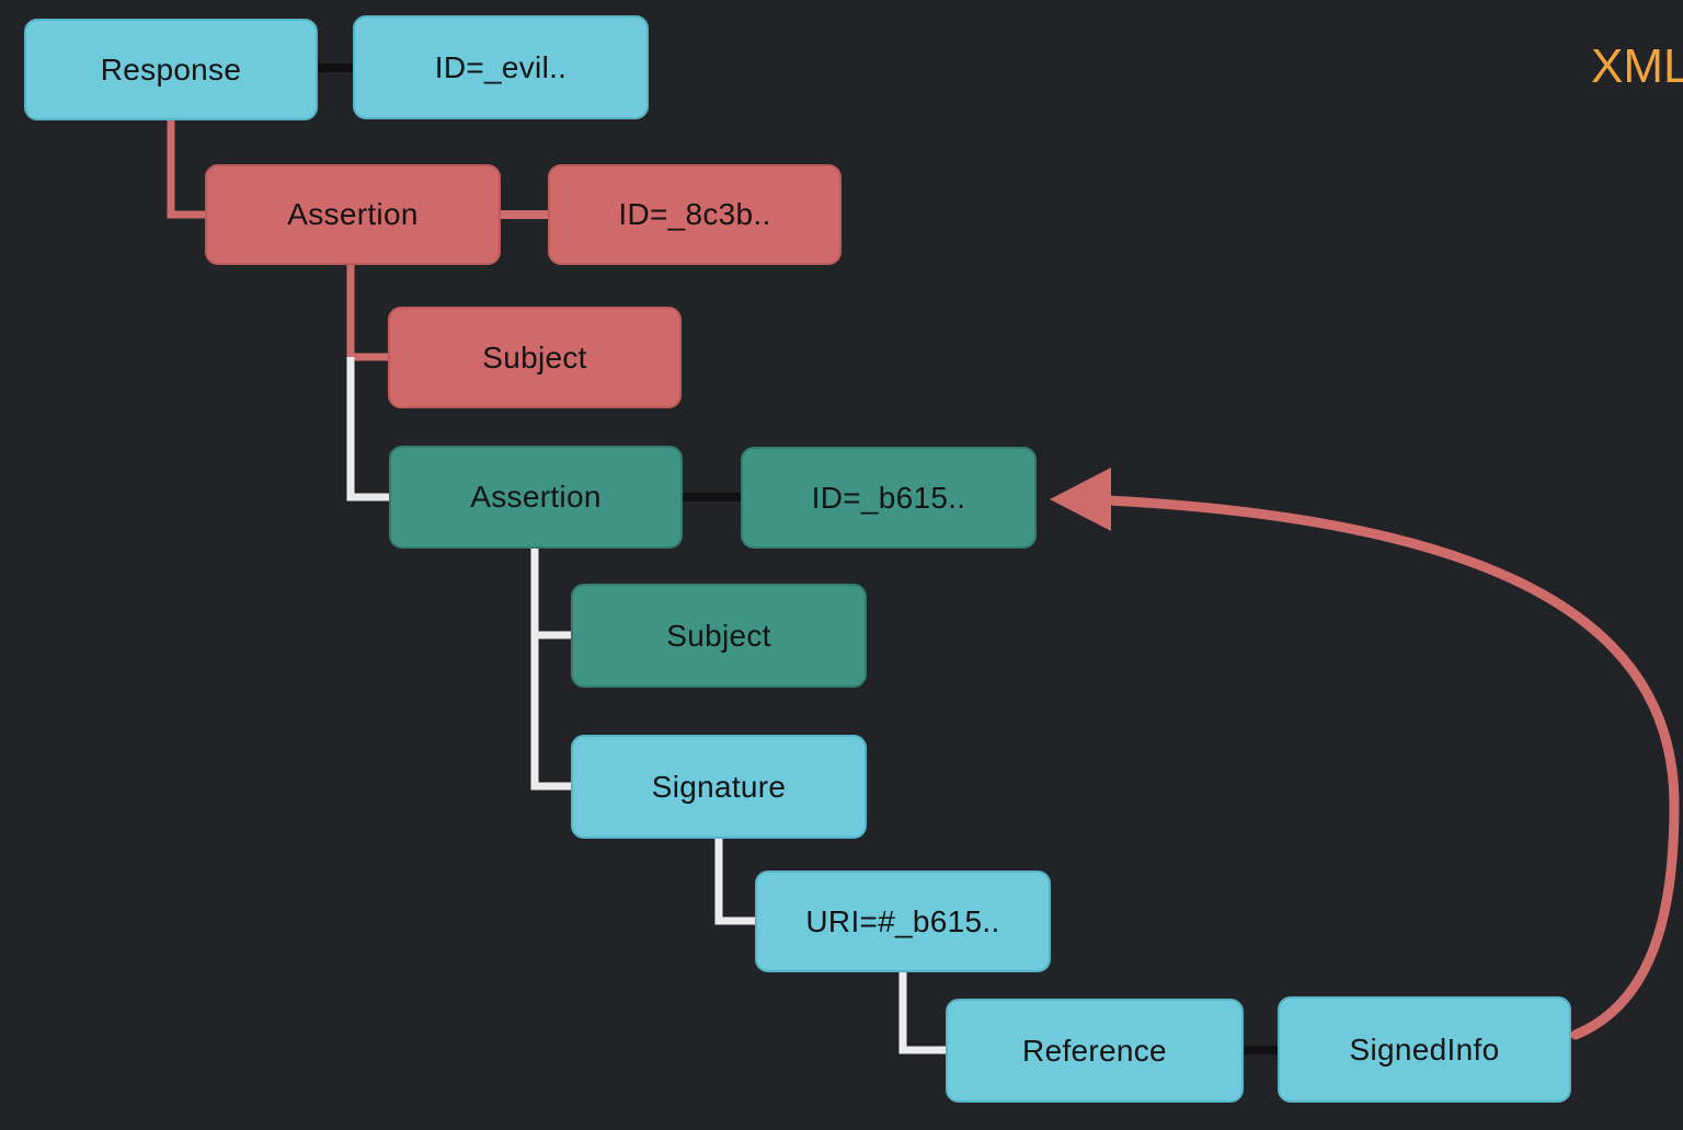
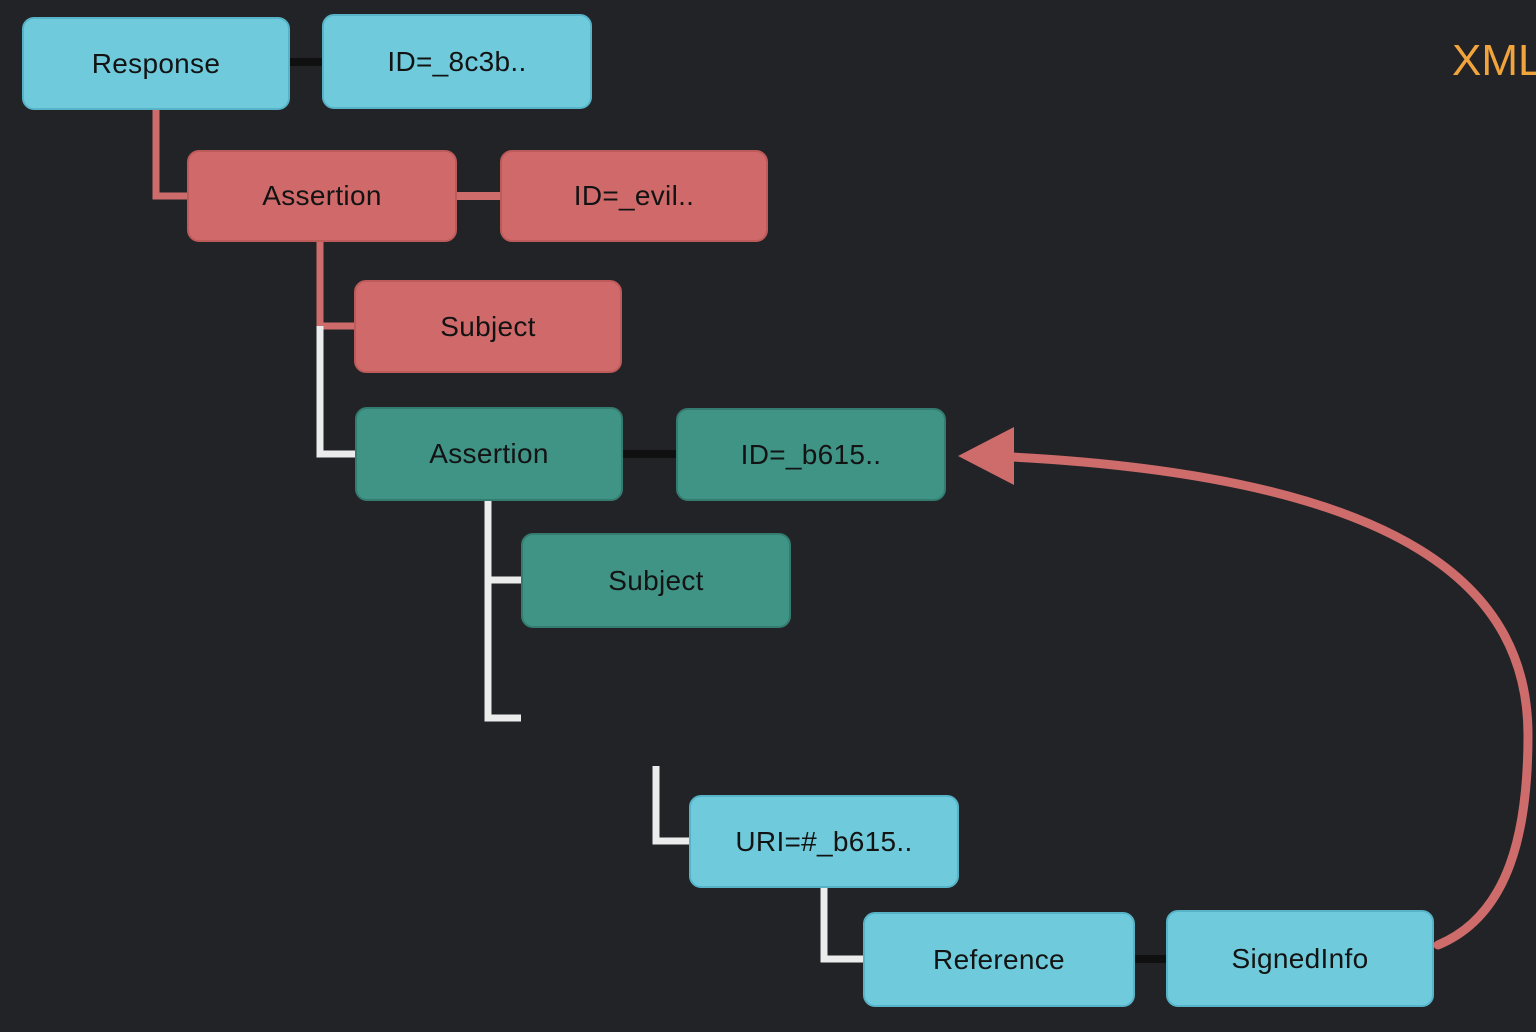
  Response
- ID=_evil..
+ ID=_8c3b..
  Assertion
- ID=_8c3b..
+ ID=_evil..
  Subject
  Assertion
  ID=_b615..
  Subject
- Signature
  URI=#_b615..
  Reference
  SignedInfo
  XML
